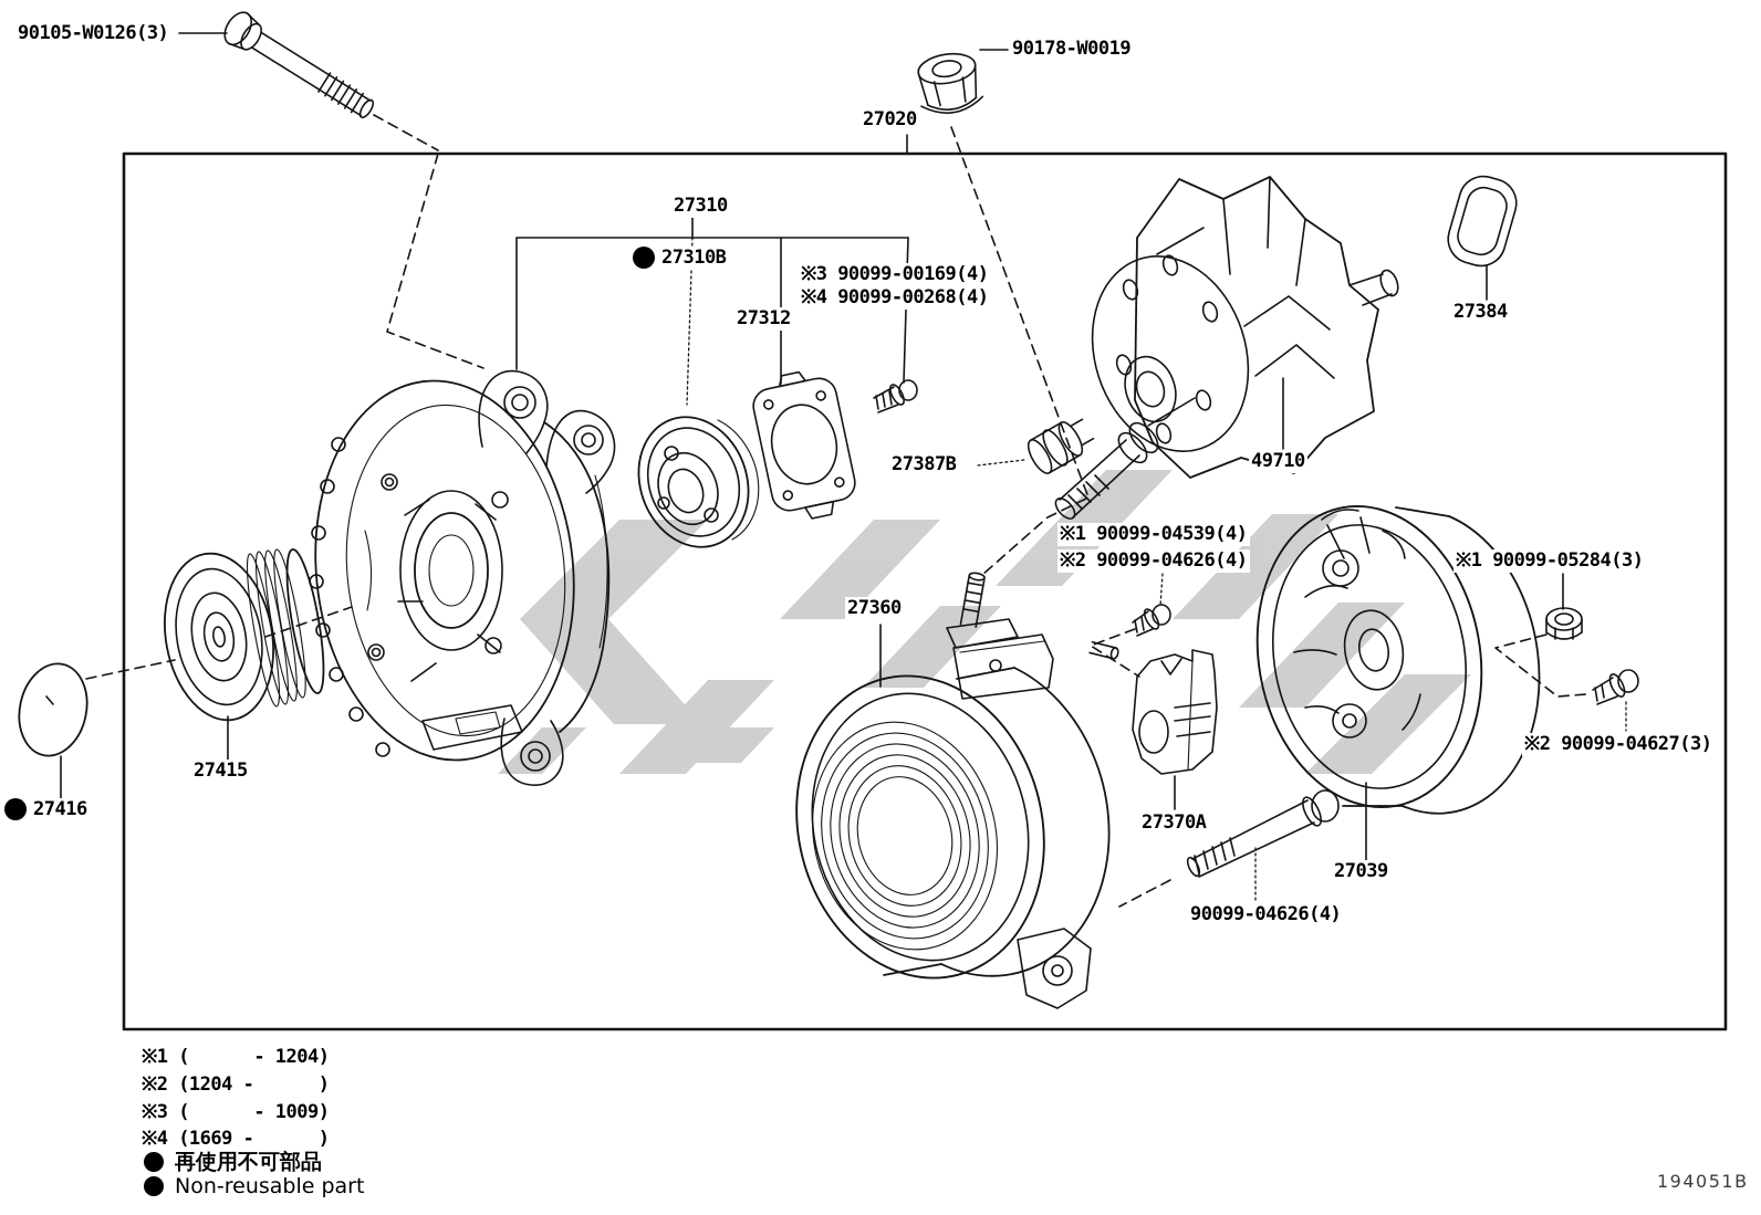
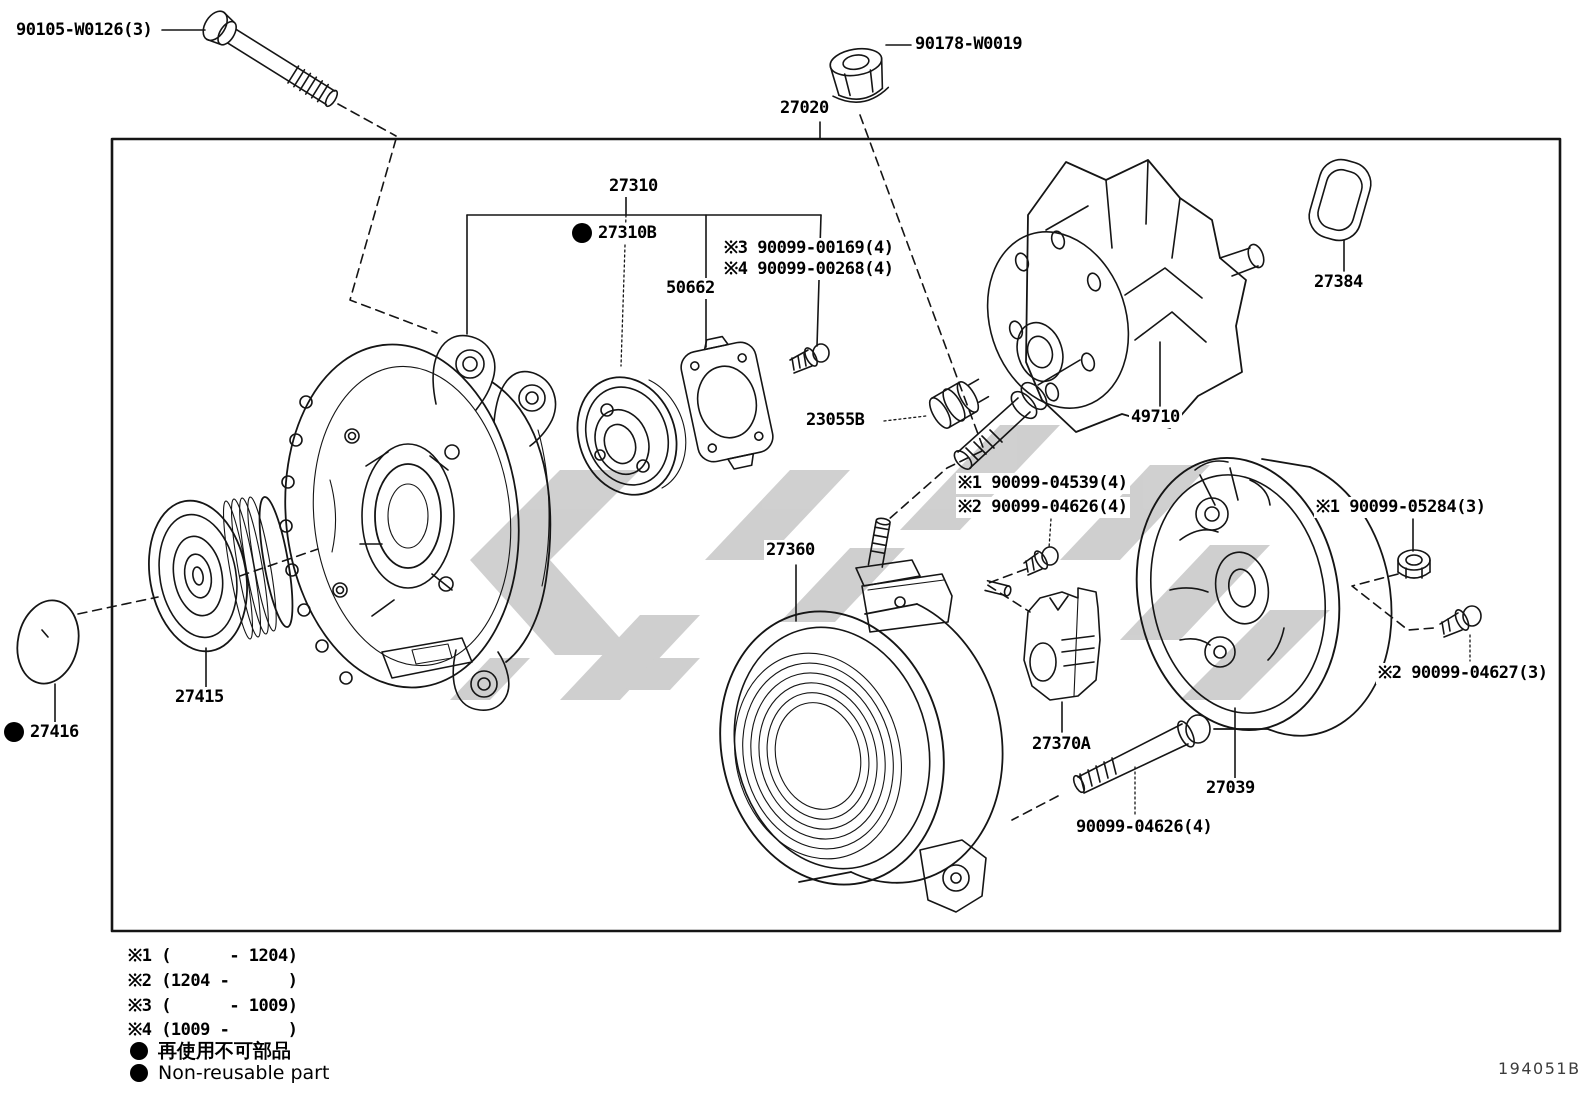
  90105-W0126(3)
  90178-W0019
  27020
  27310
  27310B
  ※3 90099-00169(4)
  ※4 90099-00268(4)
- 27312
+ 50662
  27384
  49710
- 27387B
+ 23055B
  ※1 90099-04539(4)
  ※2 90099-04626(4)
  ※1 90099-05284(3)
  27360
  ※2 90099-04627(3)
  27370A
  27039
  90099-04626(4)
  27415
  27416
  ※1 ( - 1204)
  ※2 (1204 - )
  ※3 ( - 1009)
- ※4 (1669 - )
+ ※4 (1009 - )
  再使用不可部品
  Non-reusable part
  194051B
